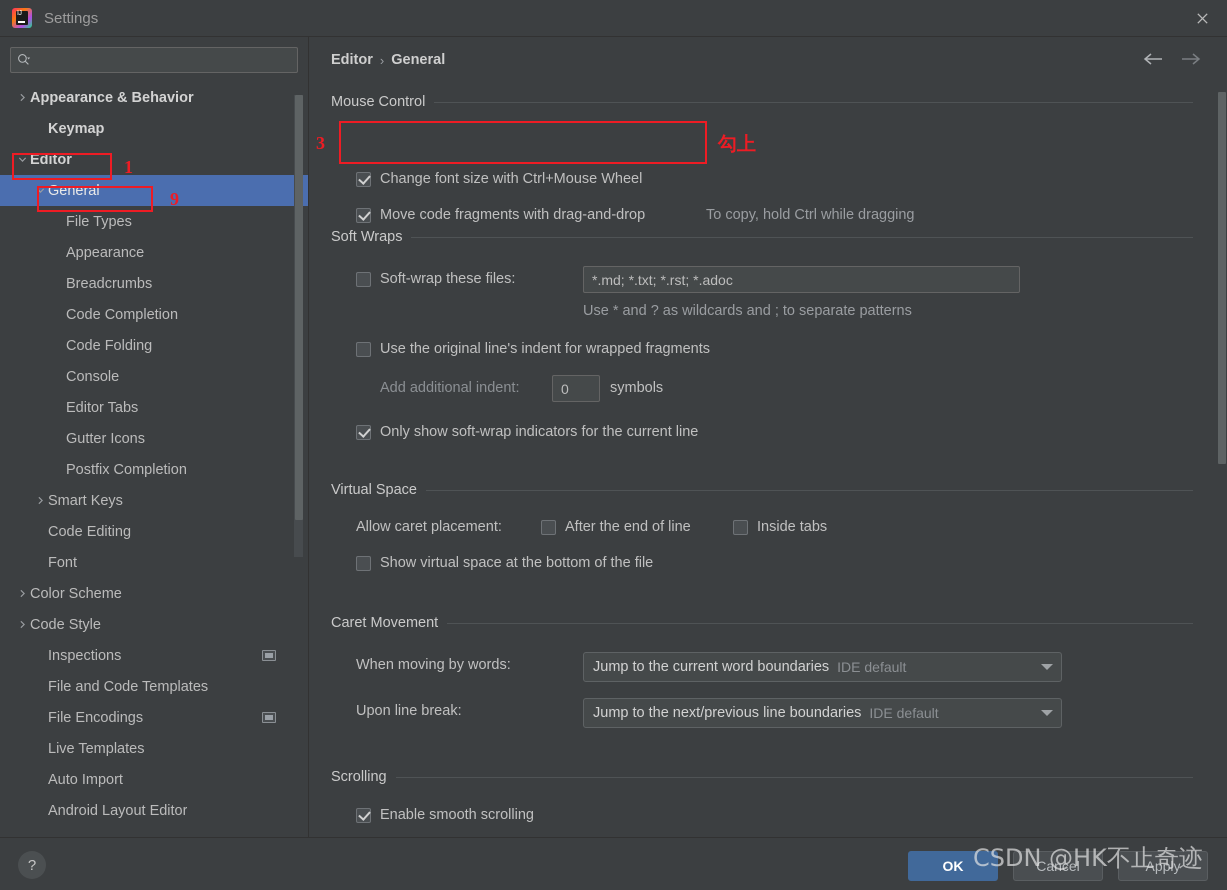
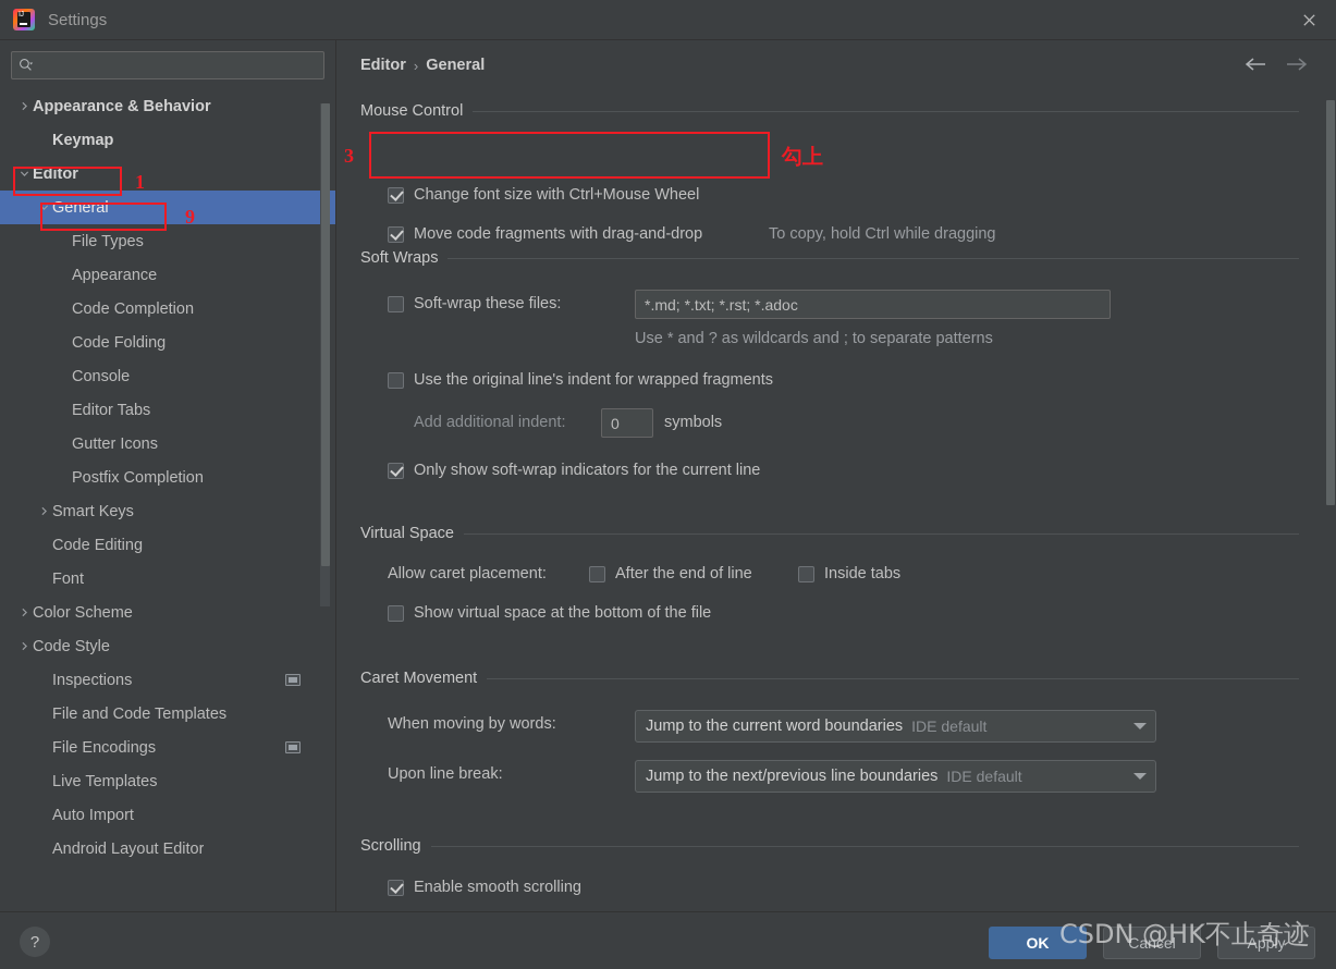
  Settings
  Appearance & Behavior
  Keymap
  Editor
  General
  File Types
  Appearance
- Breadcrumbs
  Code Completion
  Code Folding
  Console
  Editor Tabs
  Gutter Icons
  Postfix Completion
  Smart Keys
  Code Editing
  Font
  Color Scheme
  Code Style
  Inspections
  File and Code Templates
  File Encodings
  Live Templates
  Auto Import
  Android Layout Editor
  Editor
  ›
  General
  Mouse Control
  Change font size with Ctrl+Mouse Wheel
  Move code fragments with drag-and-drop
  To copy, hold Ctrl while dragging
  Soft Wraps
  Soft-wrap these files:
  *.md; *.txt; *.rst; *.adoc
  Use * and ? as wildcards and ; to separate patterns
  Use the original line's indent for wrapped fragments
  Add additional indent:
  0
  symbols
  Only show soft-wrap indicators for the current line
  Virtual Space
  Allow caret placement:
  After the end of line
  Inside tabs
  Show virtual space at the bottom of the file
  Caret Movement
  When moving by words:
  Jump to the current word boundaries
  IDE default
  Upon line break:
  Jump to the next/previous line boundaries
  IDE default
  Scrolling
  Enable smooth scrolling
  ?
  OK
  Cancel
  Apply
  1
  9
  3
  勾上
  CSDN @HK不止奇迹
